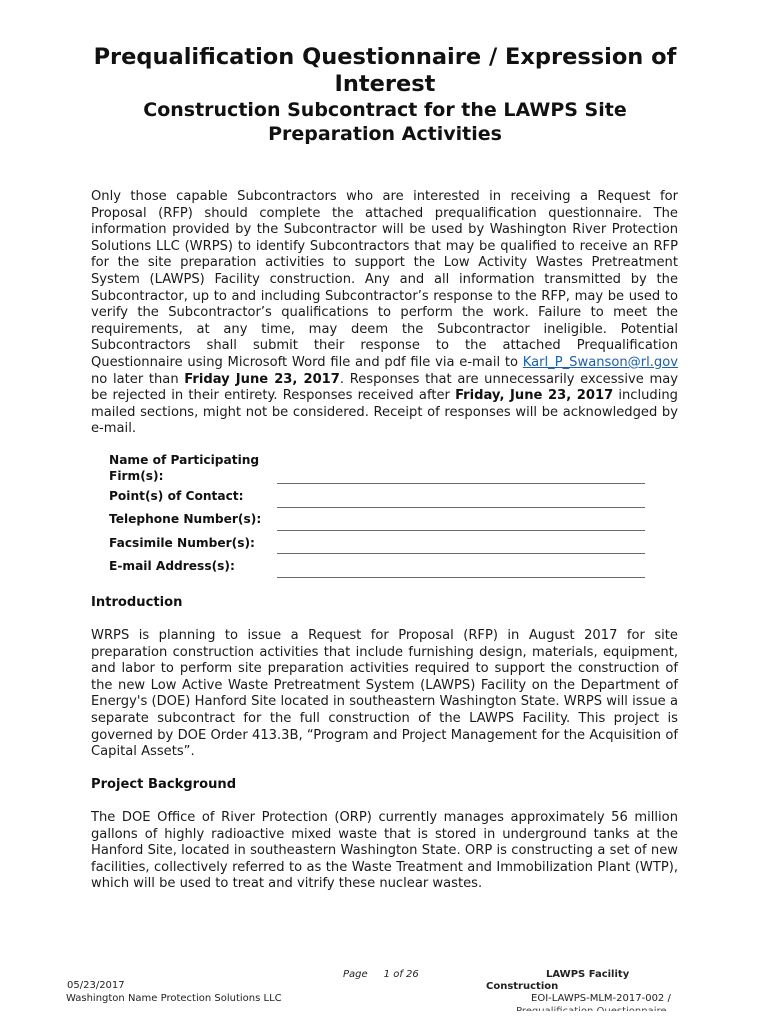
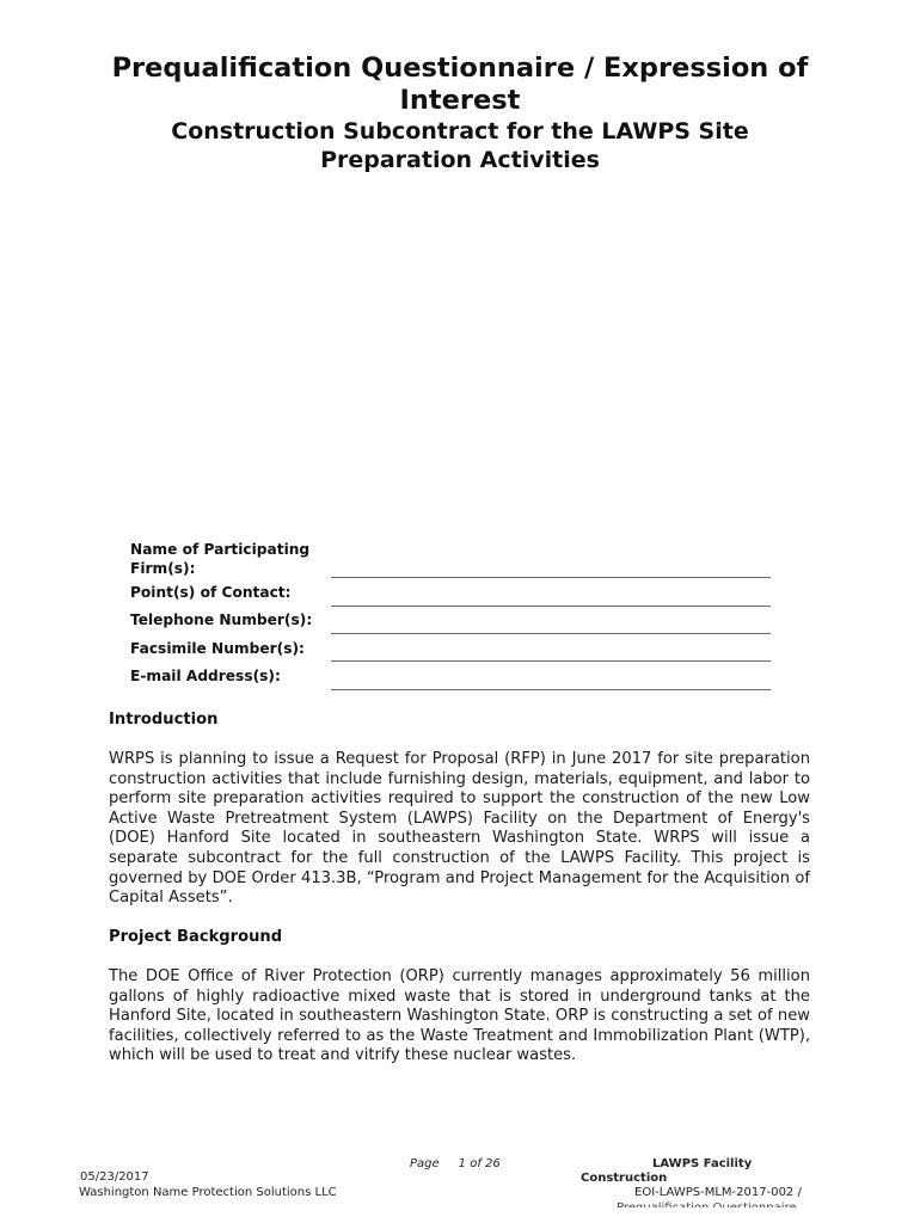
  Prequalification Questionnaire / Expression of
  Interest
  Construction Subcontract for the LAWPS Site
  Preparation Activities
- Only those capable Subcontractors who are interested in receiving a Request for Proposal (RFP) should complete the attached prequalification questionnaire. The information provided by the Subcontractor will be used by Washington River Protection Solutions LLC (WRPS) to identify Subcontractors that may be qualified to receive an RFP for the site preparation activities to support the Low Activity Wastes Pretreatment System (LAWPS) Facility construction. Any and all information transmitted by the Subcontractor, up to and including Subcontractor’s response to the RFP, may be used to verify the Subcontractor’s qualifications to perform the work. Failure to meet the requirements, at any time, may deem the Subcontractor ineligible. Potential Subcontractors shall submit their response to the attached Prequalification Questionnaire using Microsoft Word file and pdf file via e-mail to Karl_P_Swanson@rl.gov no later than Friday June 23, 2017. Responses that are unnecessarily excessive may be rejected in their entirety. Responses received after Friday, June 23, 2017 including mailed sections, might not be considered. Receipt of responses will be acknowledged by e-mail.
  Name of Participating Firm(s):
  Point(s) of Contact:
  Telephone Number(s):
  Facsimile Number(s):
  E-mail Address(s):
  Introduction
- WRPS is planning to issue a Request for Proposal (RFP) in August 2017 for site preparation construction activities that include furnishing design, materials, equipment, and labor to perform site preparation activities required to support the construction of the new Low Active Waste Pretreatment System (LAWPS) Facility on the Department of Energy's (DOE) Hanford Site located in southeastern Washington State. WRPS will issue a separate subcontract for the full construction of the LAWPS Facility. This project is governed by DOE Order 413.3B, “Program and Project Management for the Acquisition of Capital Assets”.
+ WRPS is planning to issue a Request for Proposal (RFP) in June 2017 for site preparation construction activities that include furnishing design, materials, equipment, and labor to perform site preparation activities required to support the construction of the new Low Active Waste Pretreatment System (LAWPS) Facility on the Department of Energy's (DOE) Hanford Site located in southeastern Washington State. WRPS will issue a separate subcontract for the full construction of the LAWPS Facility. This project is governed by DOE Order 413.3B, “Program and Project Management for the Acquisition of Capital Assets”.
  Project Background
  The DOE Office of River Protection (ORP) currently manages approximately 56 million gallons of highly radioactive mixed waste that is stored in underground tanks at the Hanford Site, located in southeastern Washington State. ORP is constructing a set of new facilities, collectively referred to as the Waste Treatment and Immobilization Plant (WTP), which will be used to treat and vitrify these nuclear wastes.
  05/23/2017
  Washington Name Protection Solutions LLC
  Page 1 of 26
  LAWPS Facility
  Construction
  EOI-LAWPS-MLM-2017-002 /
